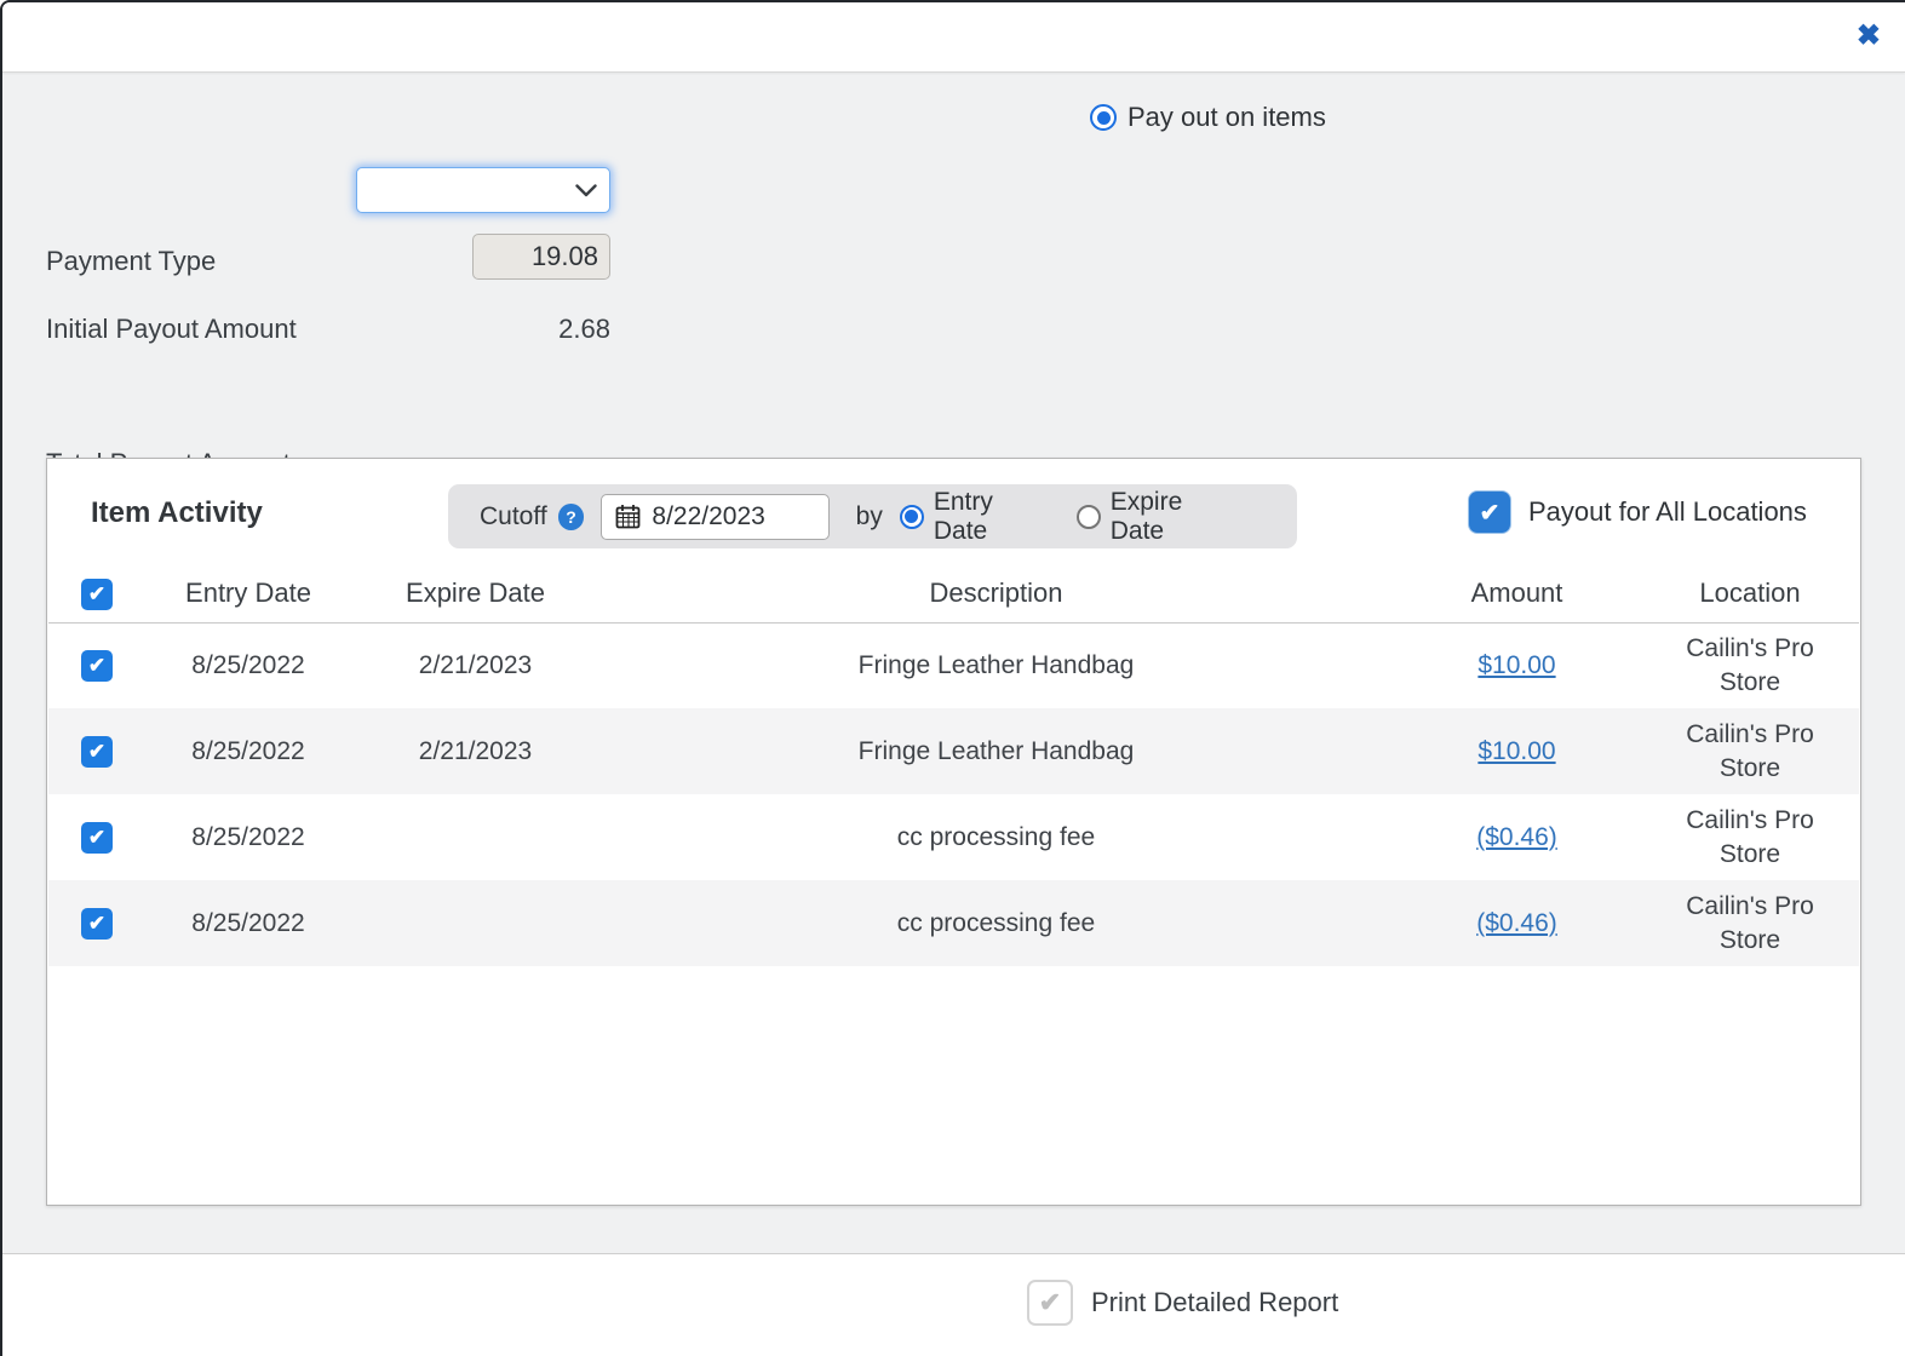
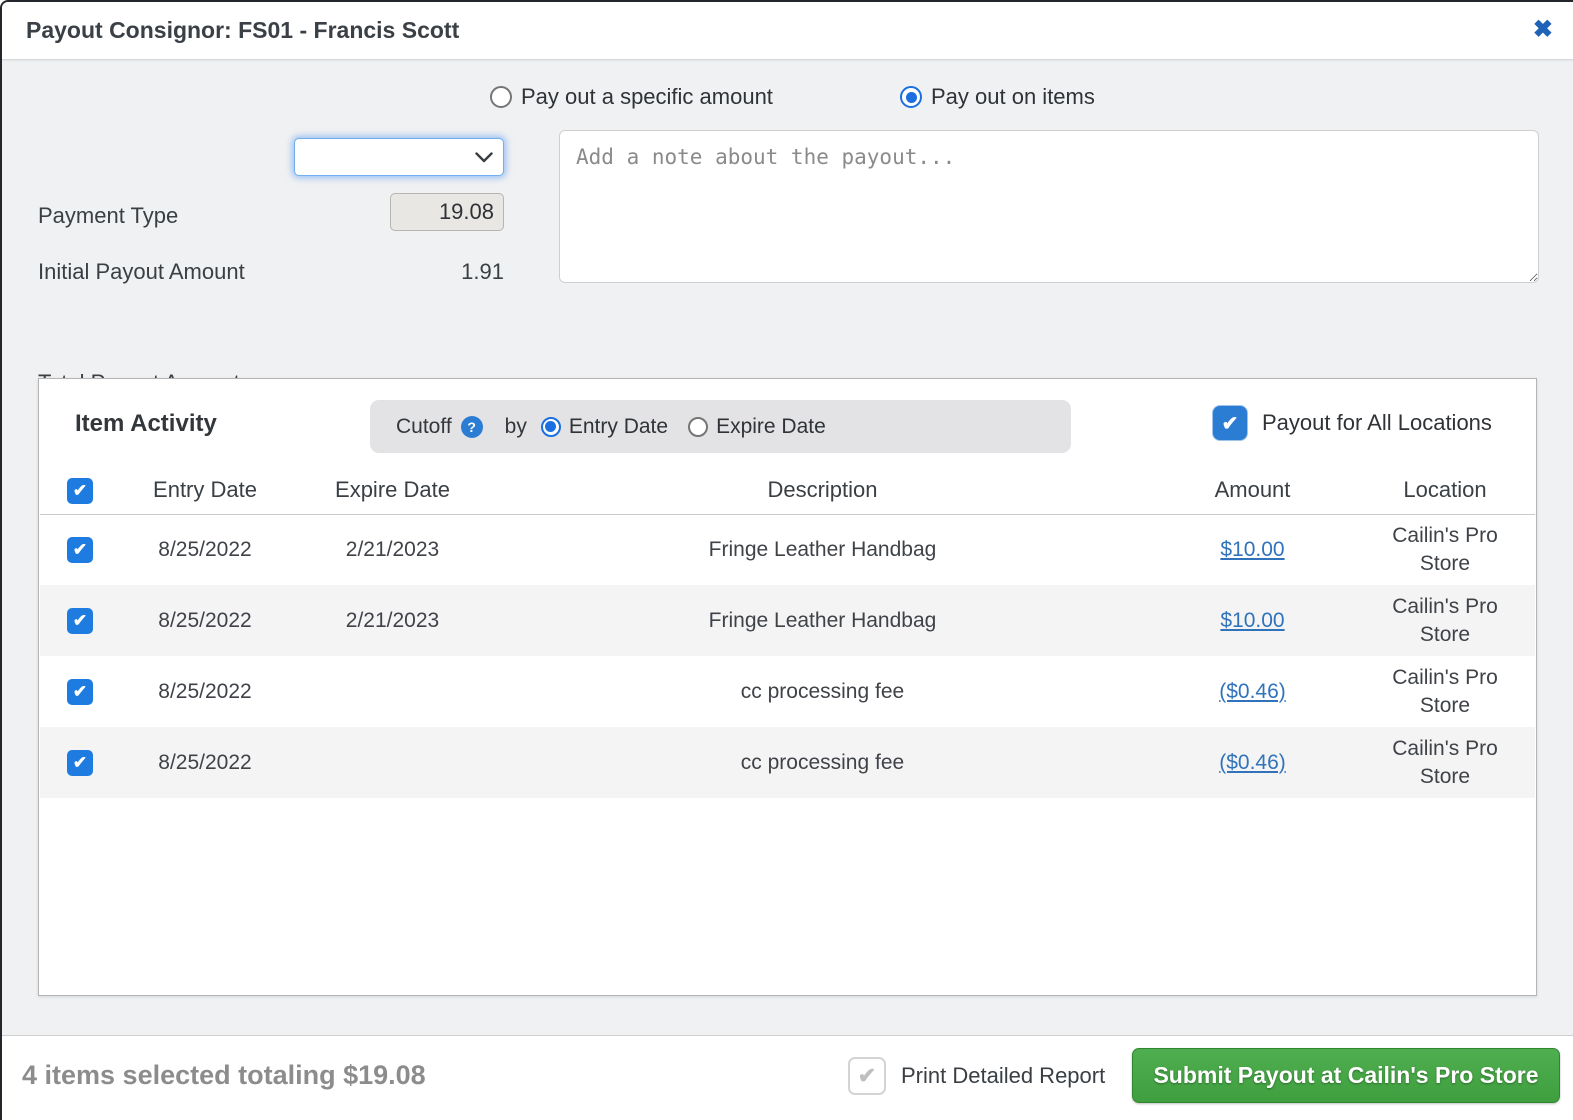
+ Payout Consignor: FS01 - Francis Scott
  ✖
+ Pay out a specific amount
  Pay out on items
  Payment Type
  Initial Payout Amount
  19.08
- 2.68
+ 1.91
+ Add a note about the payout...
  Item Activity
  Cutoff
  ?
- 8/22/2023
  by
  Entry Date
  Expire Date
  ✔
  Payout for All Locations
  ✔	Entry Date	Expire Date	Description	Amount	Location
  ✔	8/25/2022	2/21/2023	Fringe Leather Handbag	$10.00	Cailin's Pro Store
  ✔	8/25/2022	2/21/2023	Fringe Leather Handbag	$10.00	Cailin's Pro Store
  ✔	8/25/2022		cc processing fee	($0.46)	Cailin's Pro Store
  ✔	8/25/2022		cc processing fee	($0.46)	Cailin's Pro Store
+ 4 items selected totaling $19.08
  ✔
  Print Detailed Report
+ Submit Payout at Cailin's Pro Store
